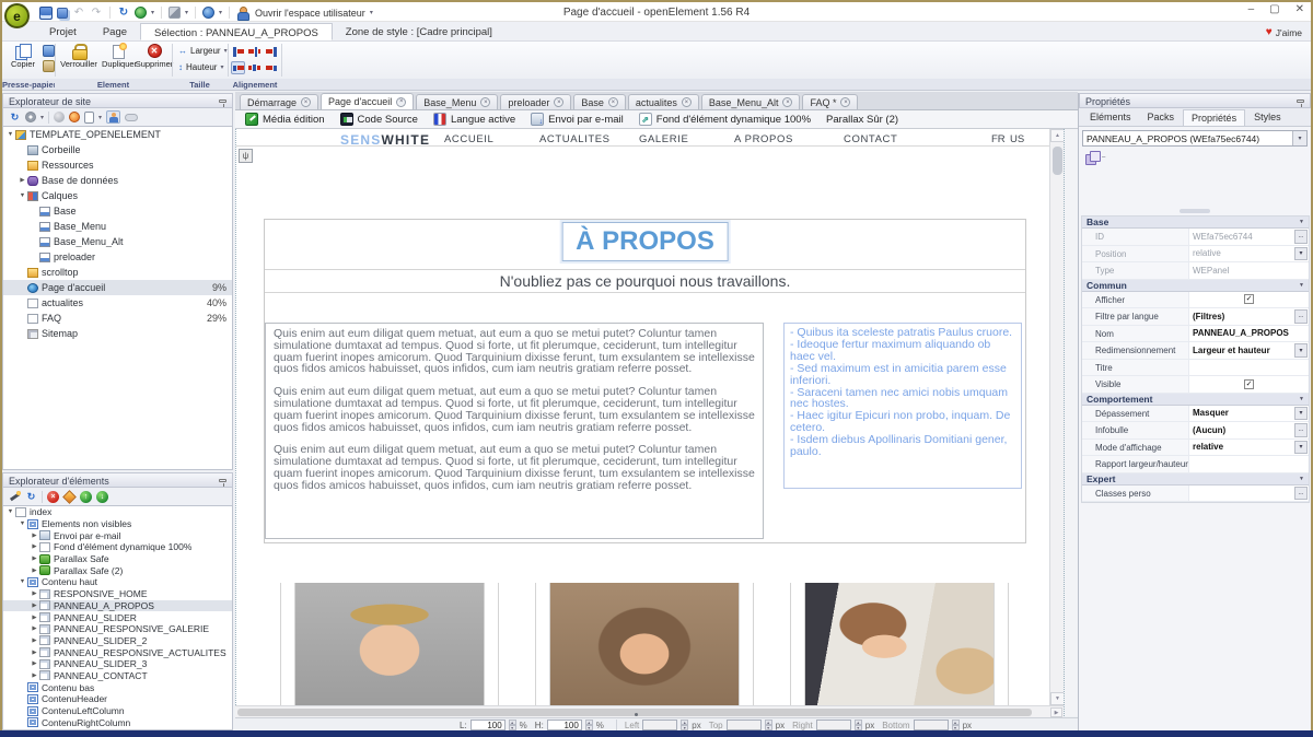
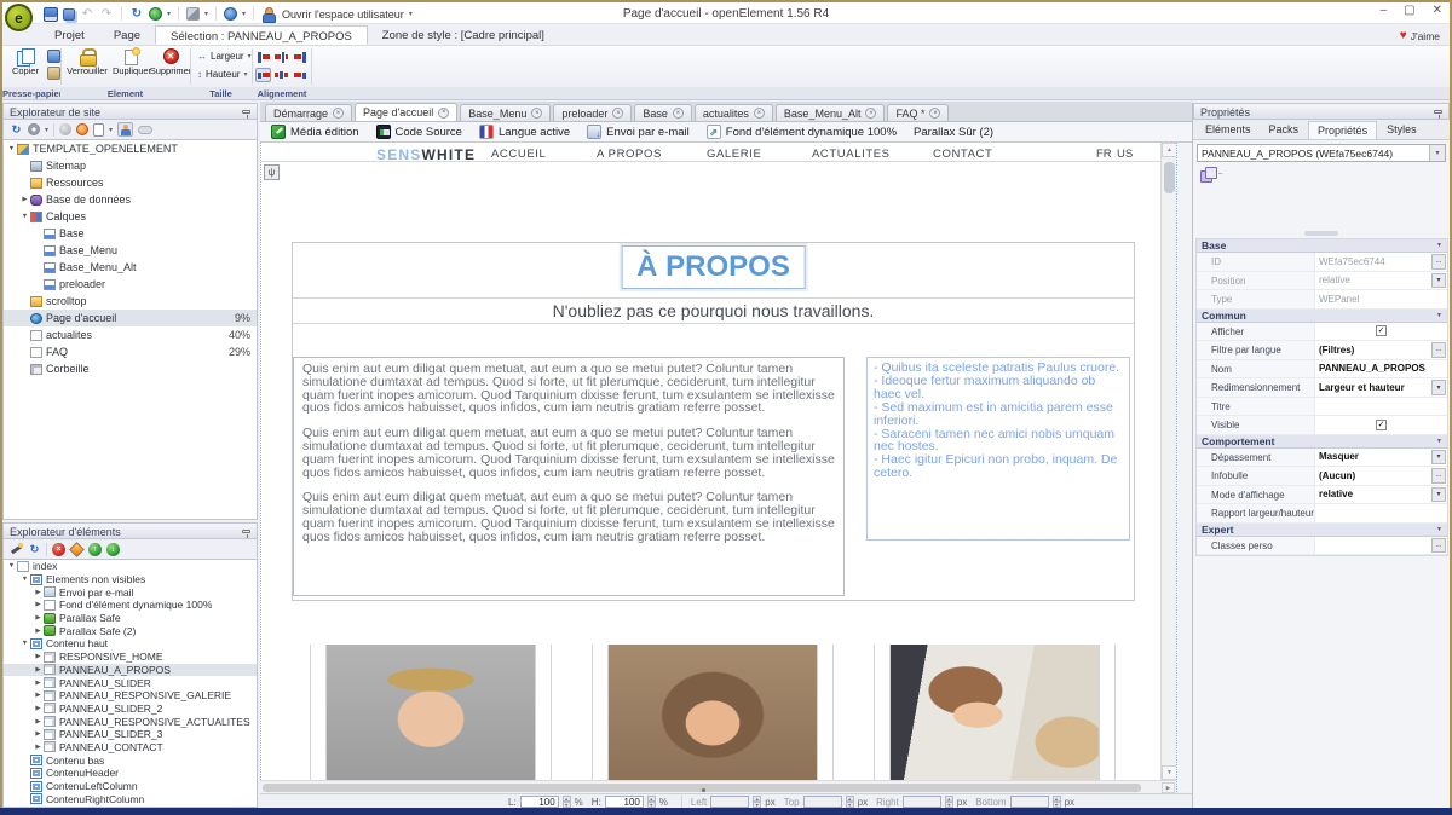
  ↶
  ↷
  ↻
  Ouvrir l'espace utilisateur
  Page d'accueil - openElement 1.56 R4
  –
  ▢
  ✕
  e
  Projet
  Page
  Sélection : PANNEAU_A_PROPOS
  Zone de style : [Cadre principal]
  ♥
  J'aime
  Copier
  Verrouiller
  Dupliquer
  ✕
  Supprime
  ↔
  Largeur
  ↕
  Hauteur
  Presse-papie
  Element
  Taille
  Alignement
  Explorateur de site
  ↻
  TEMPLATE_OPENELEMENT
- Corbeille
+ Sitemap
  Ressources
  Base de données
  Calques
  Base
  Base_Menu
  Base_Menu_Alt
  preloader
  scrolltop
  Page d'accueil
  9%
  actualites
  40%
  FAQ
  29%
- Sitemap
+ Corbeille
  Explorateur d'éléments
  ↻
  index
  Elements non visibles
  Envoi par e-mail
  Fond d'élément dynamique 100%
  Parallax Safe
  Parallax Safe (2)
  Contenu haut
  RESPONSIVE_HOME
  PANNEAU_A_PROPOS
  PANNEAU_SLIDER
  PANNEAU_RESPONSIVE_GALERIE
  PANNEAU_SLIDER_2
  PANNEAU_RESPONSIVE_ACTUALITES
  PANNEAU_SLIDER_3
  PANNEAU_CONTACT
  Contenu bas
  ContenuHeader
  ContenuLeftColumn
  ContenuRightColumn
  Démarrage
  Page d'accueil
  Base_Menu
  preloader
  Base
  actualites
  Base_Menu_Alt
  FAQ *
  Média édition
  Code Source
  Langue active
  Envoi par e-mail
  ⇗
  Fond d'élément dynamique 100%
  Parallax Sûr (2)
  SENSWHITE
  ACCUEIL
- ACTUALITES
+ A PROPOS
  GALERIE
- A PROPOS
+ ACTUALITES
  CONTACT
  FR
  US
  ψ
  À PROPOS
  N'oubliez pas ce pourquoi nous travaillons.
  Quis enim aut eum diligat quem metuat, aut eum a quo se metui putet? Coluntur tamen simulatione dumtaxat ad tempus. Quod si forte, ut fit plerumque, ceciderunt, tum intellegitur quam fuerint inopes amicorum. Quod Tarquinium dixisse ferunt, tum exsulantem se intellexisse quos fidos amicos habuisset, quos infidos, cum iam neutris gratiam referre posset.
  Quis enim aut eum diligat quem metuat, aut eum a quo se metui putet? Coluntur tamen simulatione dumtaxat ad tempus. Quod si forte, ut fit plerumque, ceciderunt, tum intellegitur quam fuerint inopes amicorum. Quod Tarquinium dixisse ferunt, tum exsulantem se intellexisse quos fidos amicos habuisset, quos infidos, cum iam neutris gratiam referre posset.
  Quis enim aut eum diligat quem metuat, aut eum a quo se metui putet? Coluntur tamen simulatione dumtaxat ad tempus. Quod si forte, ut fit plerumque, ceciderunt, tum intellegitur quam fuerint inopes amicorum. Quod Tarquinium dixisse ferunt, tum exsulantem se intellexisse quos fidos amicos habuisset, quos infidos, cum iam neutris gratiam referre posset.
  - Quibus ita sceleste patratis Paulus cruore.
  - Ideoque fertur maximum aliquando ob haec vel.
  - Sed maximum est in amicitia parem esse inferiori.
  - Saraceni tamen nec amici nobis umquam nec hostes.
  - Haec igitur Epicuri non probo, inquam. De cetero.
- - Isdem diebus Apollinaris Domitiani gener, paulo.
  L:
  100
  %
  H:
  100
  %
  Left
  px
  Top
  px
  Right
  px
  Bottom
  px
  Propriétés
  Eléments
  Packs
  Propriétés
  Styles
  PANNEAU_A_PROPOS (WEfa75ec6744)
  Base
  ID
  WEfa75ec6744
  Position
  relative
  Type
  WEPanel
  Commun
  Afficher
  Filtre par langue
  (Filtres)
  Nom
  PANNEAU_A_PROPOS
  Redimensionnement
  Largeur et hauteur
  Titre
  Visible
  Comportement
  Dépassement
  Masquer
  Infobulle
  (Aucun)
  Mode d'affichage
  relative
  Rapport largeur/hauteur
  Expert
  Classes perso
